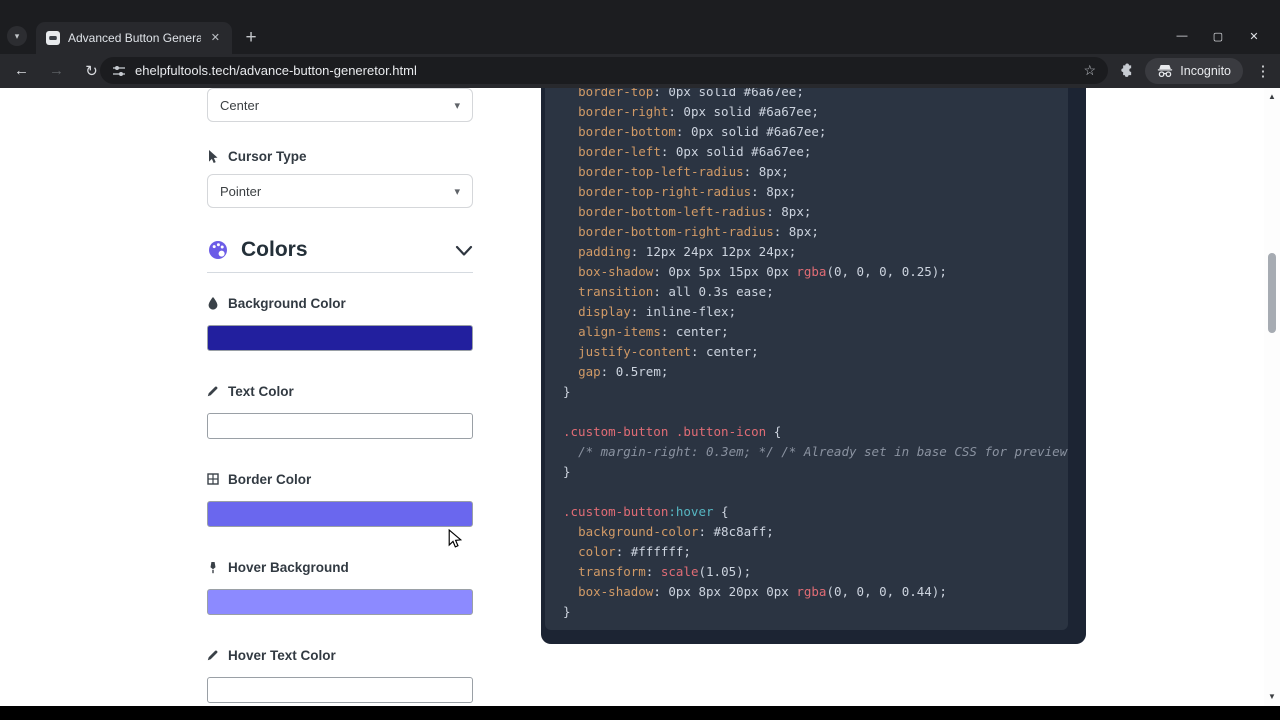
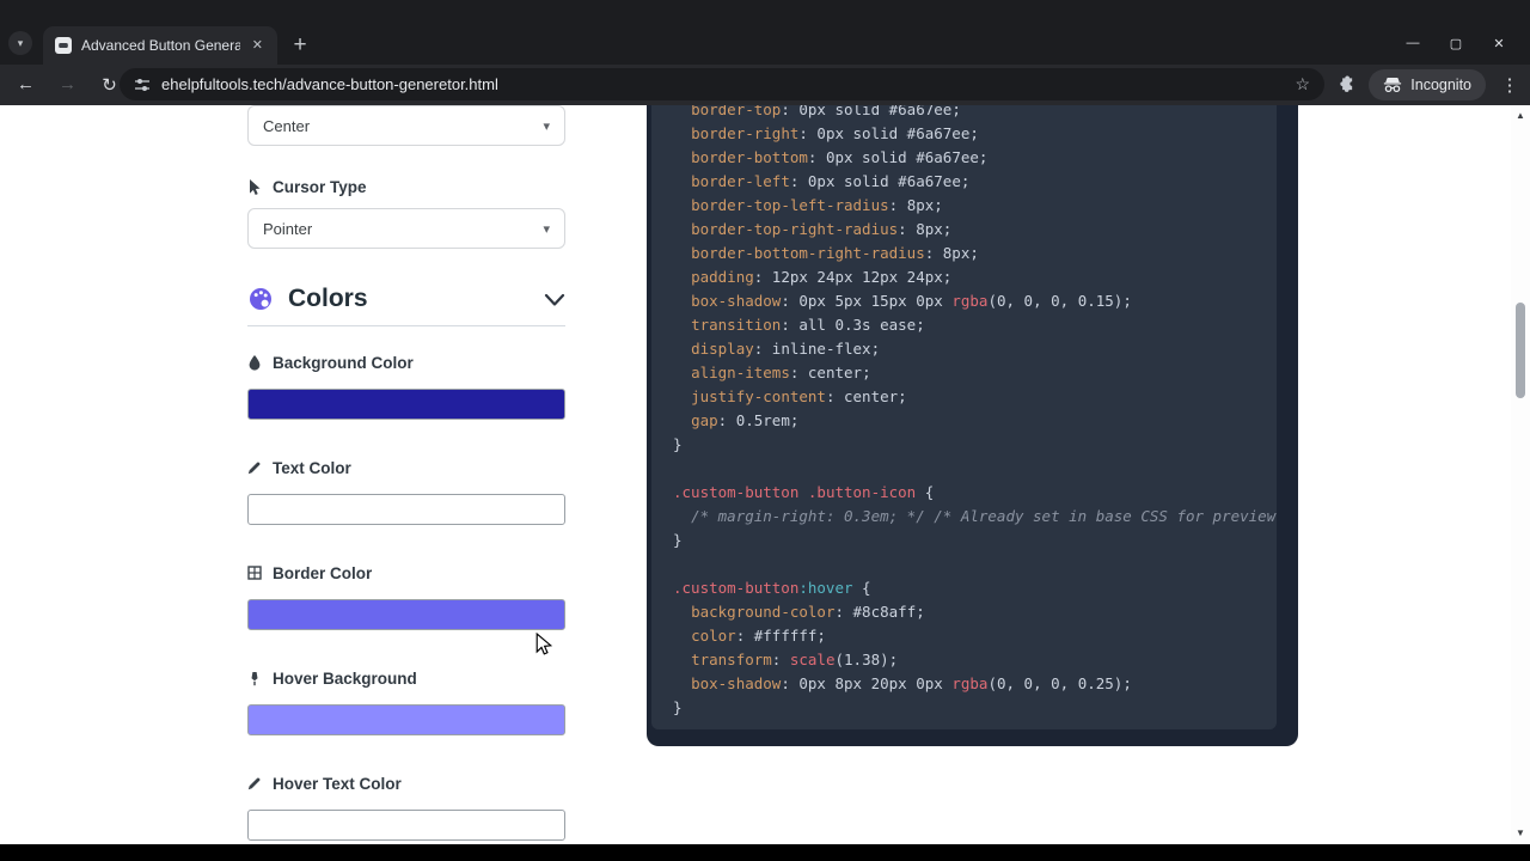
  ▾
  Advanced Button Genera
  ✕
  +
  —
  ▢
  ✕
  ←
  →
  ↻
  ehelpfultools.tech/advance-button-generetor.html
  ☆
  Incognito
  ⋮
  Center
  ▾
  Cursor Type
  Pointer
  ▾
  Colors
  Background Color
  Text Color
  Border Color
  Hover Background
  Hover Text Color
  border-top: 0px solid #6a67ee;
  border-right: 0px solid #6a67ee;
  border-bottom: 0px solid #6a67ee;
  border-left: 0px solid #6a67ee;
  border-top-left-radius: 8px;
  border-top-right-radius: 8px;
- border-bottom-left-radius: 8px;
  border-bottom-right-radius: 8px;
  padding: 12px 24px 12px 24px;
- box-shadow: 0px 5px 15px 0px rgba(0, 0, 0, 0.25);
+ box-shadow: 0px 5px 15px 0px rgba(0, 0, 0, 0.15);
  transition: all 0.3s ease;
  display: inline-flex;
  align-items: center;
  justify-content: center;
  gap: 0.5rem;
  }
  .custom-button .button-icon {
  /* margin-right: 0.3em; */ /* Already set in base CSS for preview
  }
  .custom-button:hover {
  background-color: #8c8aff;
  color: #ffffff;
- transform: scale(1.05);
+ transform: scale(1.38);
- box-shadow: 0px 8px 20px 0px rgba(0, 0, 0, 0.44);
+ box-shadow: 0px 8px 20px 0px rgba(0, 0, 0, 0.25);
  }
  ▲
  ▼
